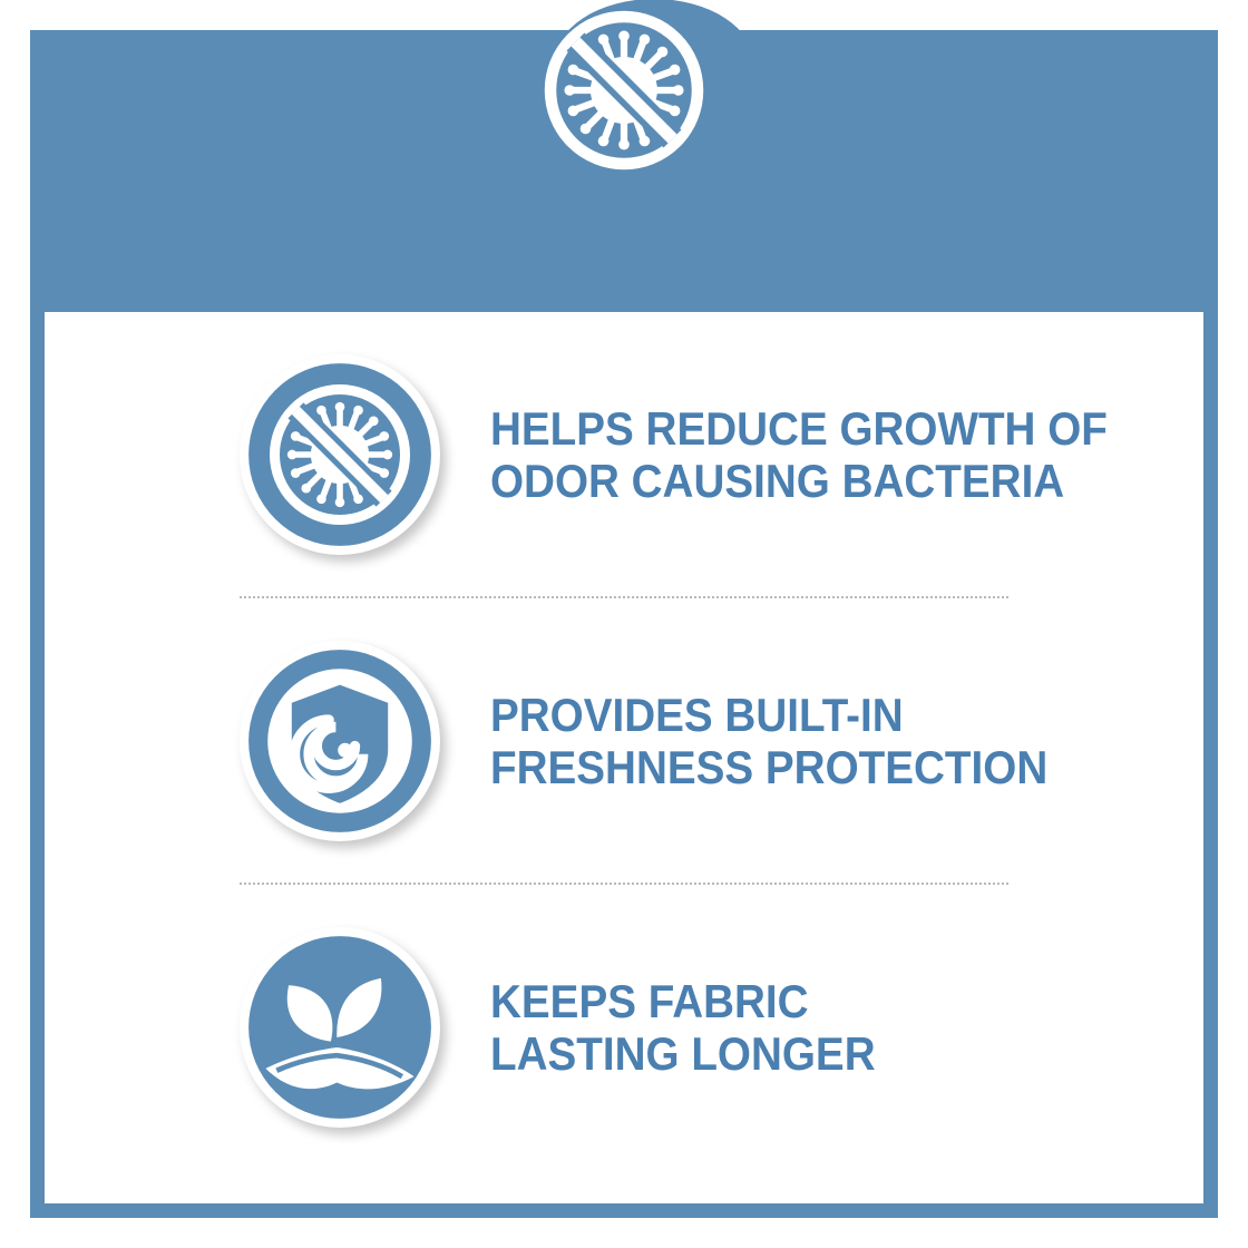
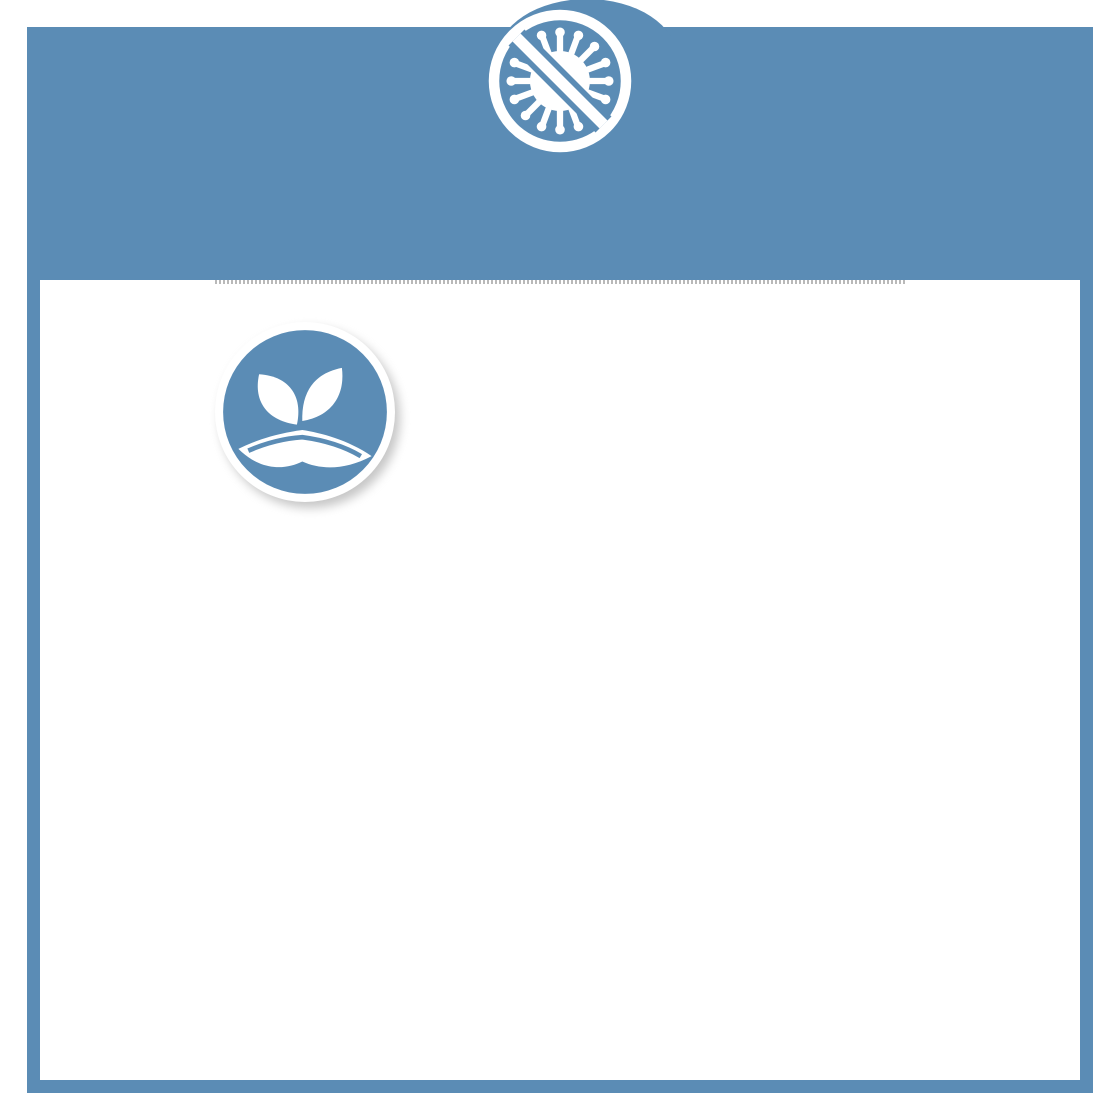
- HELPS REDUCE GROWTH OF
- ODOR CAUSING BACTERIA
- PROVIDES BUILT-IN
- FRESHNESS PROTECTION
- KEEPS FABRIC
- LASTING LONGER
